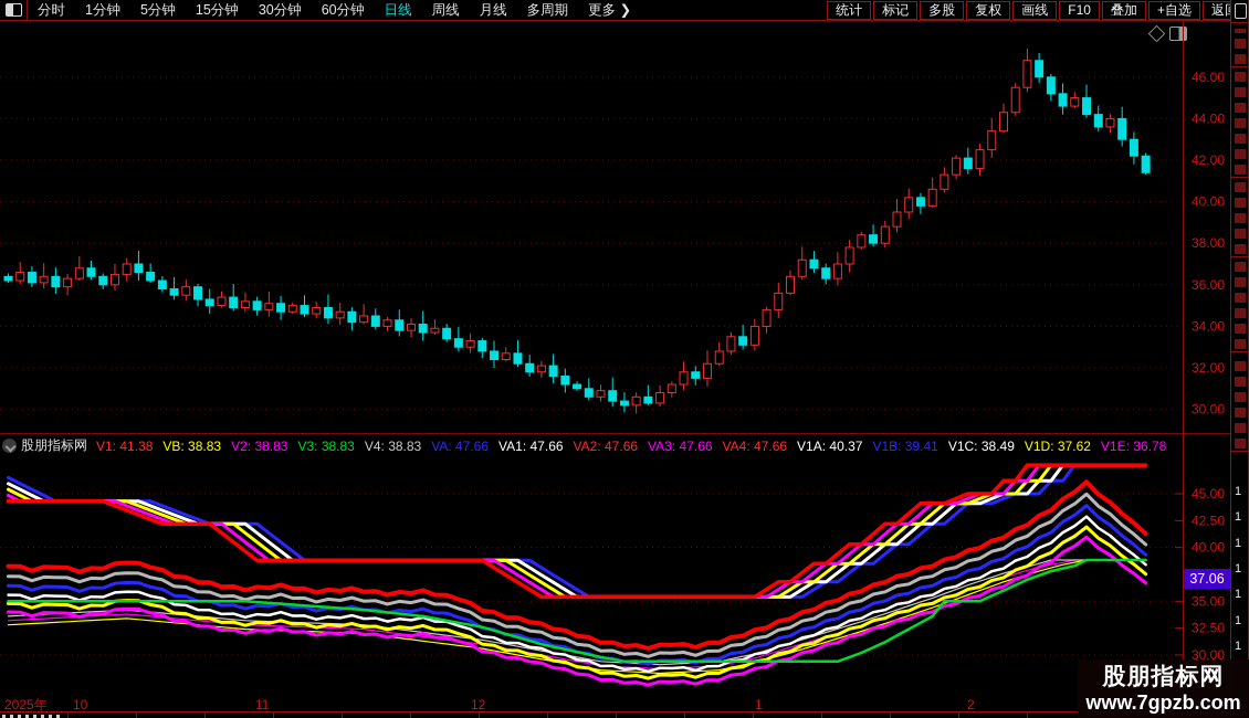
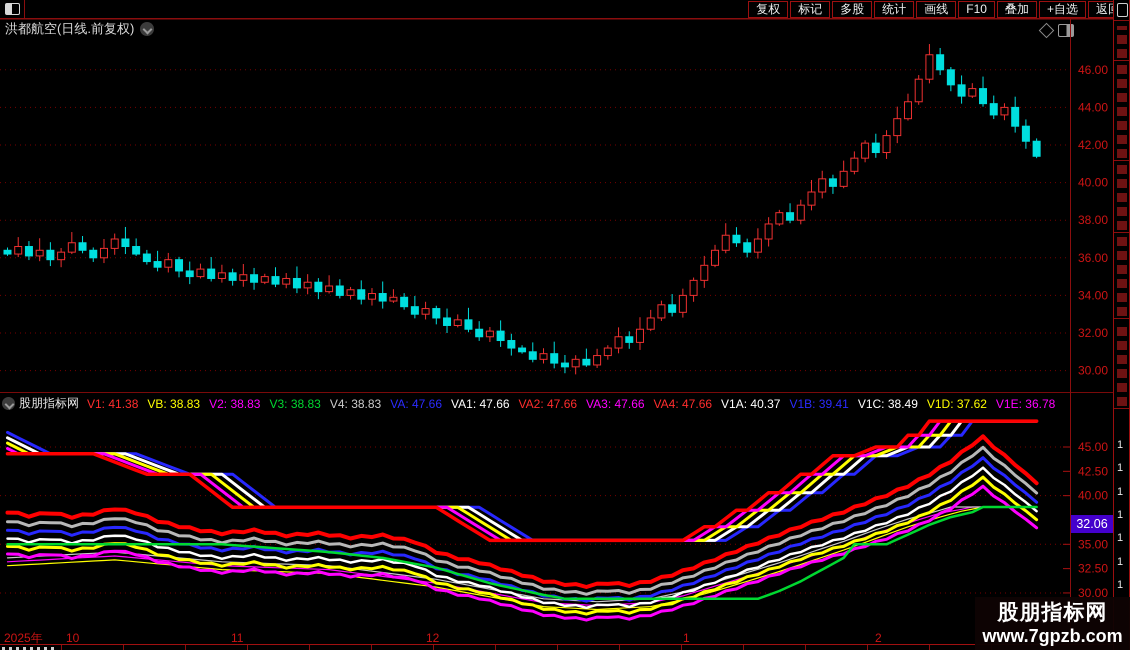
  46.00
  44.00
  42.00
  40.00
  38.00
  36.00
  34.00
  32.00
  30.00
  45.00
  42.50
  40.00
  35.00
  32.50
  30.00
- 分时
- 1分钟
- 5分钟
- 15分钟
- 30分钟
- 60分钟
- 日线
- 周线
- 月线
- 多周期
- 更多 ❯
- 统计
+ 复权
  标记
  多股
- 复权
+ 统计
  画线
  F10
  叠加
  +自选
+ 洪都航空(日线.前复权)
  股朋指标网
  V1: 41.38
  VB: 38.83
  V2: 38.83
  V3: 38.83
  V4: 38.83
  VA: 47.66
  VA1: 47.66
  VA2: 47.66
  VA3: 47.66
  VA4: 47.66
  V1A: 40.37
  V1B: 39.41
  V1C: 38.49
  V1D: 37.62
  V1E: 36.78
- 37.06
+ 32.06
  2025年
  10
  11
  12
  1
  2
  1
  1
  1
  1
  1
  1
  1
  股朋指标网
  www.7gpzb.com
